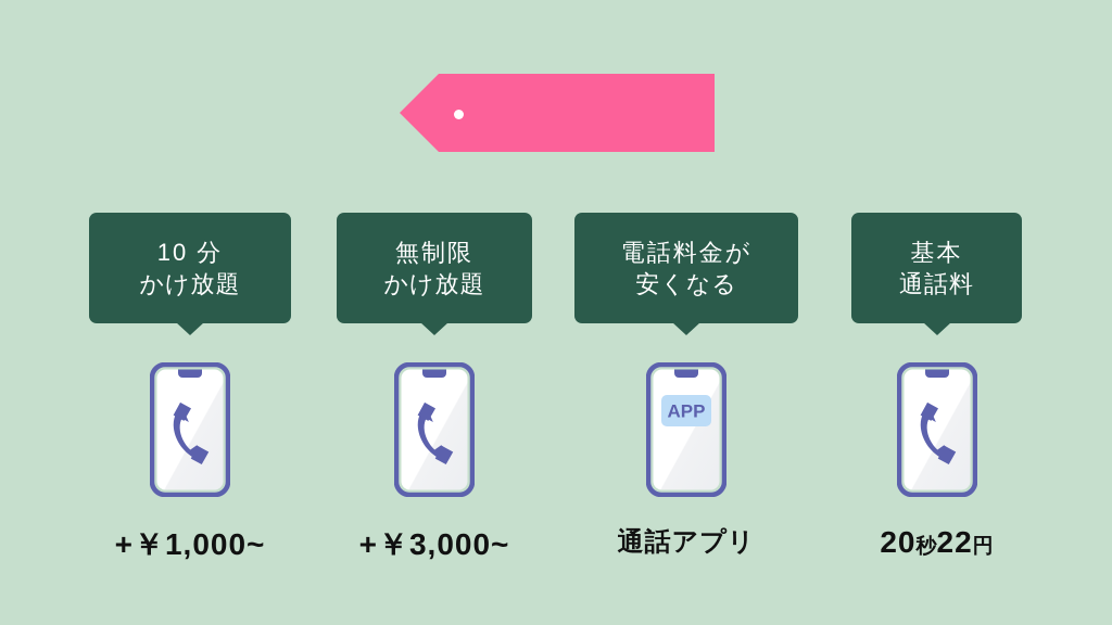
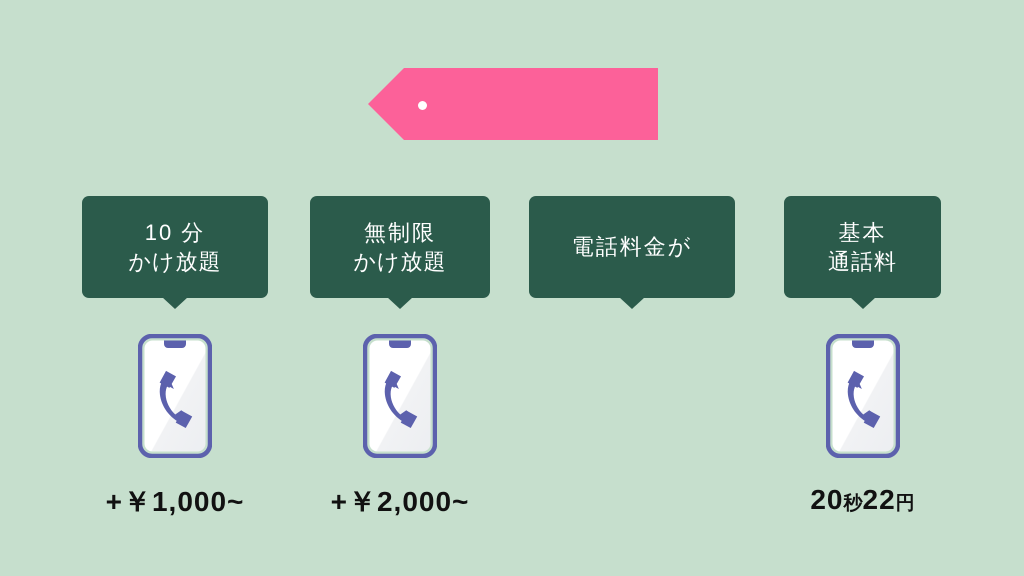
  10 分
  かけ放題
  +￥1,000~
  無制限
  かけ放題
- +￥3,000~
+ +￥2,000~
  電話料金が
- 安くなる
- APP
- 通話アプリ
  基本
  通話料
  20秒22円
